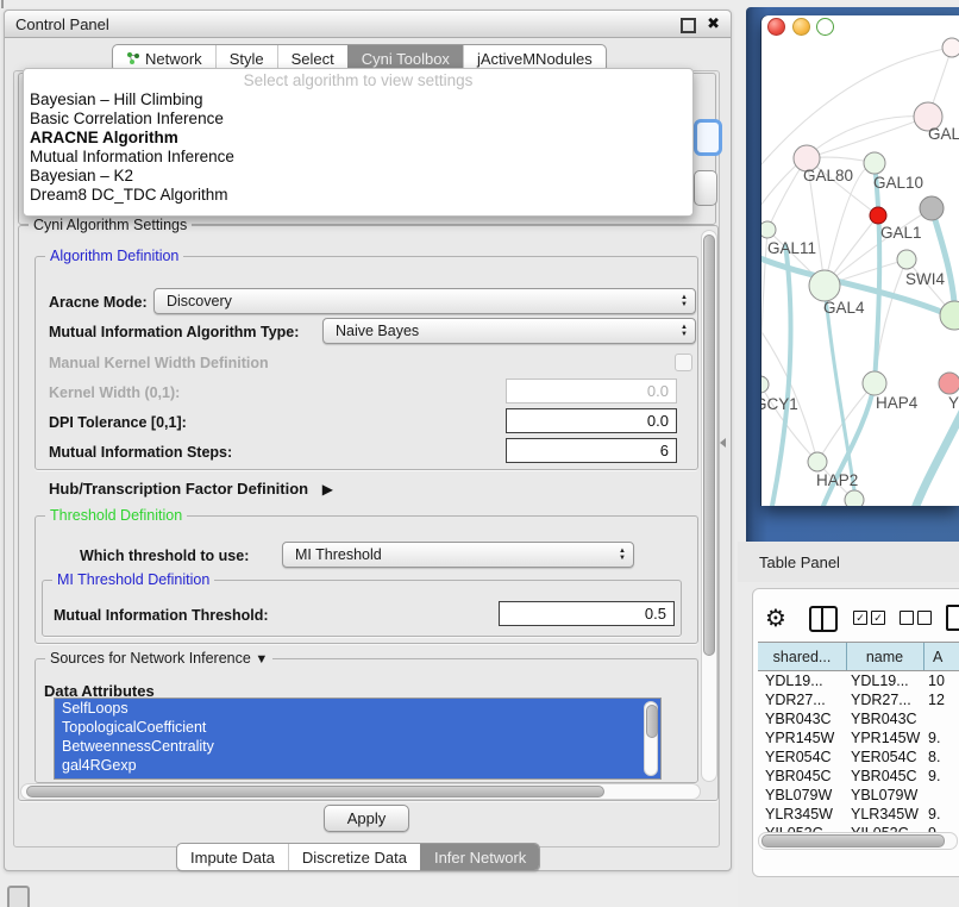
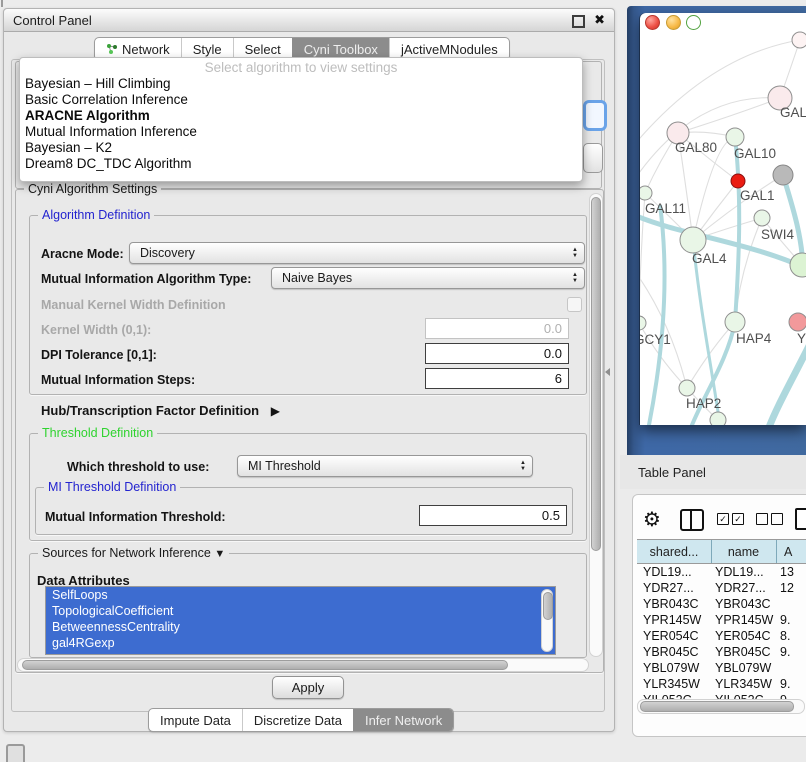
  Control Panel
  ✖
  Network
  Style
  Select
  Cyni Toolbox
  jActiveMNodules
  Select algorithm to view settings
  Bayesian – Hill Climbing
  Basic Correlation Inference
  ARACNE Algorithm
  Mutual Information Inference
  Bayesian – K2
  Dream8 DC_TDC Algorithm
  Cyni Algorithm Settings
  Algorithm Definition
  Aracne Mode:
  Discovery
  Mutual Information Algorithm Type:
  Naive Bayes
  Manual Kernel Width Definition
  Kernel Width (0,1):
  0.0
  DPI Tolerance [0,1]:
  0.0
  Mutual Information Steps:
  6
  Hub/Transcription Factor Definition ▶
  Threshold Definition
  Which threshold to use:
  MI Threshold
  MI Threshold Definition
  Mutual Information Threshold:
  0.5
  Sources for Network Inference ▼
  Data Attributes
  SelfLoops
  TopologicalCoefficient
  BetweennessCentrality
  gal4RGexp
  Apply
  Impute Data
  Discretize Data
  Infer Network
  GAL
  GAL80
  GAL10
  GAL11
  GAL1
  SWI4
  GAL4
  GCY1
  HAP4
  Y
  HAP2
  Table Panel
  ⚙
  ✓
  ✓
  shared...
  name
  A
  YDL19...
  YDL19...
- 10
+ 13
  YDR27...
  YDR27...
  12
  YBR043C
  YBR043C
  YPR145W
  YPR145W
  9.
  YER054C
  YER054C
  8.
  YBR045C
  YBR045C
  9.
  YBL079W
  YBL079W
  YLR345W
  YLR345W
  9.
